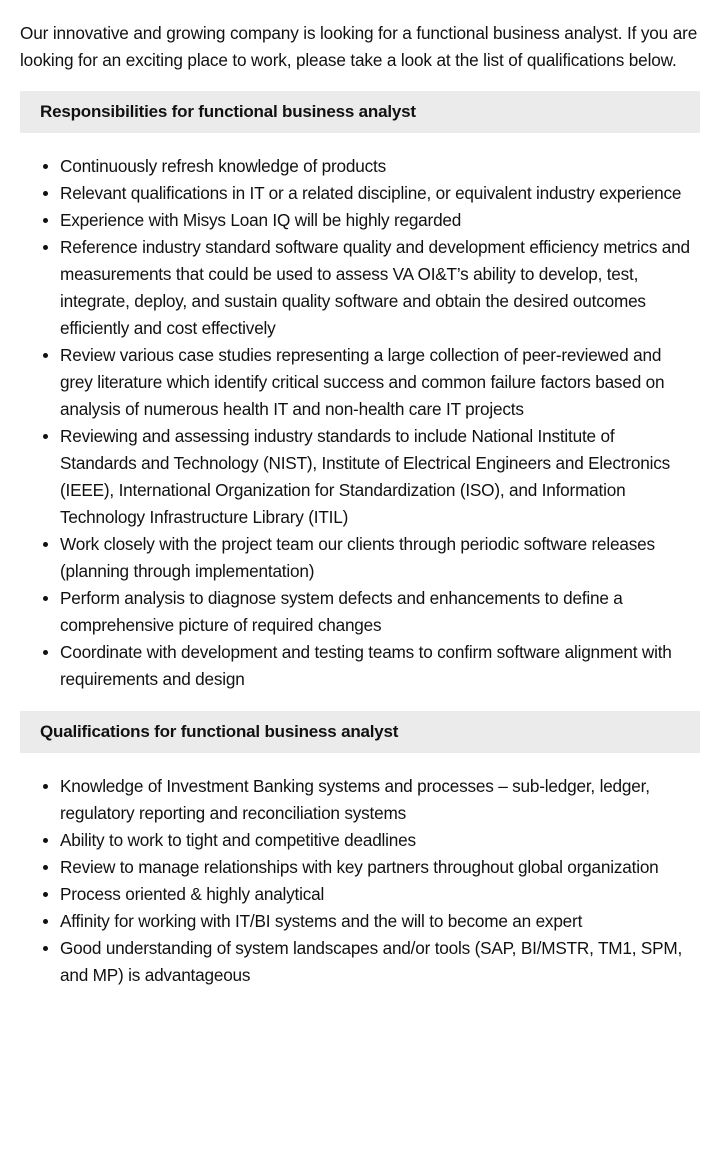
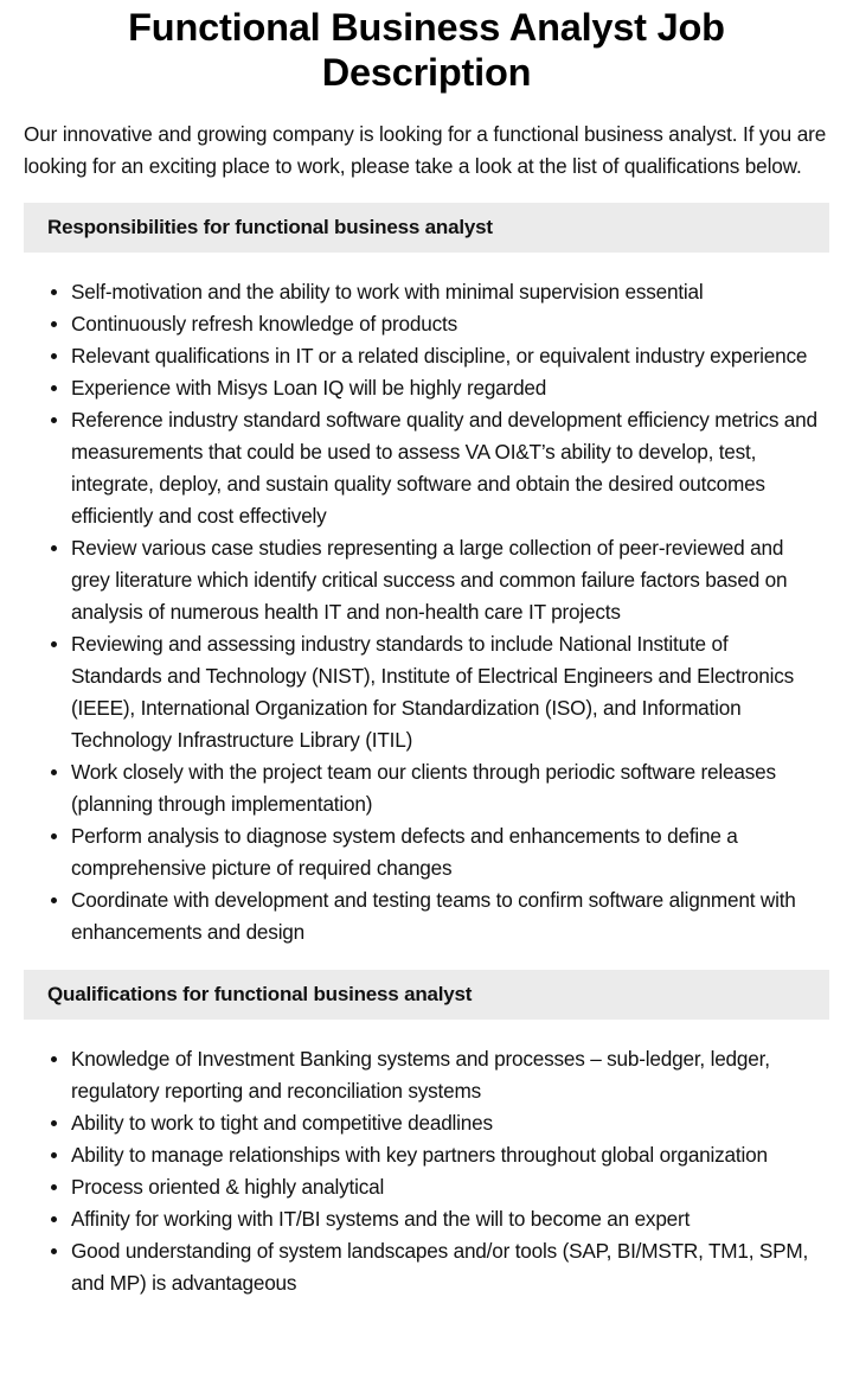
+ Functional Business Analyst Job Description
  Our innovative and growing company is looking for a functional business analyst. If you are looking for an exciting place to work, please take a look at the list of qualifications below.
  Responsibilities for functional business analyst
+ Self-motivation and the ability to work with minimal supervision essential
  Continuously refresh knowledge of products
  Relevant qualifications in IT or a related discipline, or equivalent industry experience
  Experience with Misys Loan IQ will be highly regarded
  Reference industry standard software quality and development efficiency metrics and measurements that could be used to assess VA OI&T’s ability to develop, test, integrate, deploy, and sustain quality software and obtain the desired outcomes efficiently and cost effectively
  Review various case studies representing a large collection of peer-reviewed and grey literature which identify critical success and common failure factors based on analysis of numerous health IT and non-health care IT projects
  Reviewing and assessing industry standards to include National Institute of Standards and Technology (NIST), Institute of Electrical Engineers and Electronics (IEEE), International Organization for Standardization (ISO), and Information Technology Infrastructure Library (ITIL)
  Work closely with the project team our clients through periodic software releases (planning through implementation)
  Perform analysis to diagnose system defects and enhancements to define a comprehensive picture of required changes
- Coordinate with development and testing teams to confirm software alignment with requirements and design
+ Coordinate with development and testing teams to confirm software alignment with enhancements and design
  Qualifications for functional business analyst
  Knowledge of Investment Banking systems and processes – sub-ledger, ledger, regulatory reporting and reconciliation systems
  Ability to work to tight and competitive deadlines
- Review to manage relationships with key partners throughout global organization
+ Ability to manage relationships with key partners throughout global organization
  Process oriented & highly analytical
  Affinity for working with IT/BI systems and the will to become an expert
  Good understanding of system landscapes and/or tools (SAP, BI/MSTR, TM1, SPM, and MP) is advantageous
